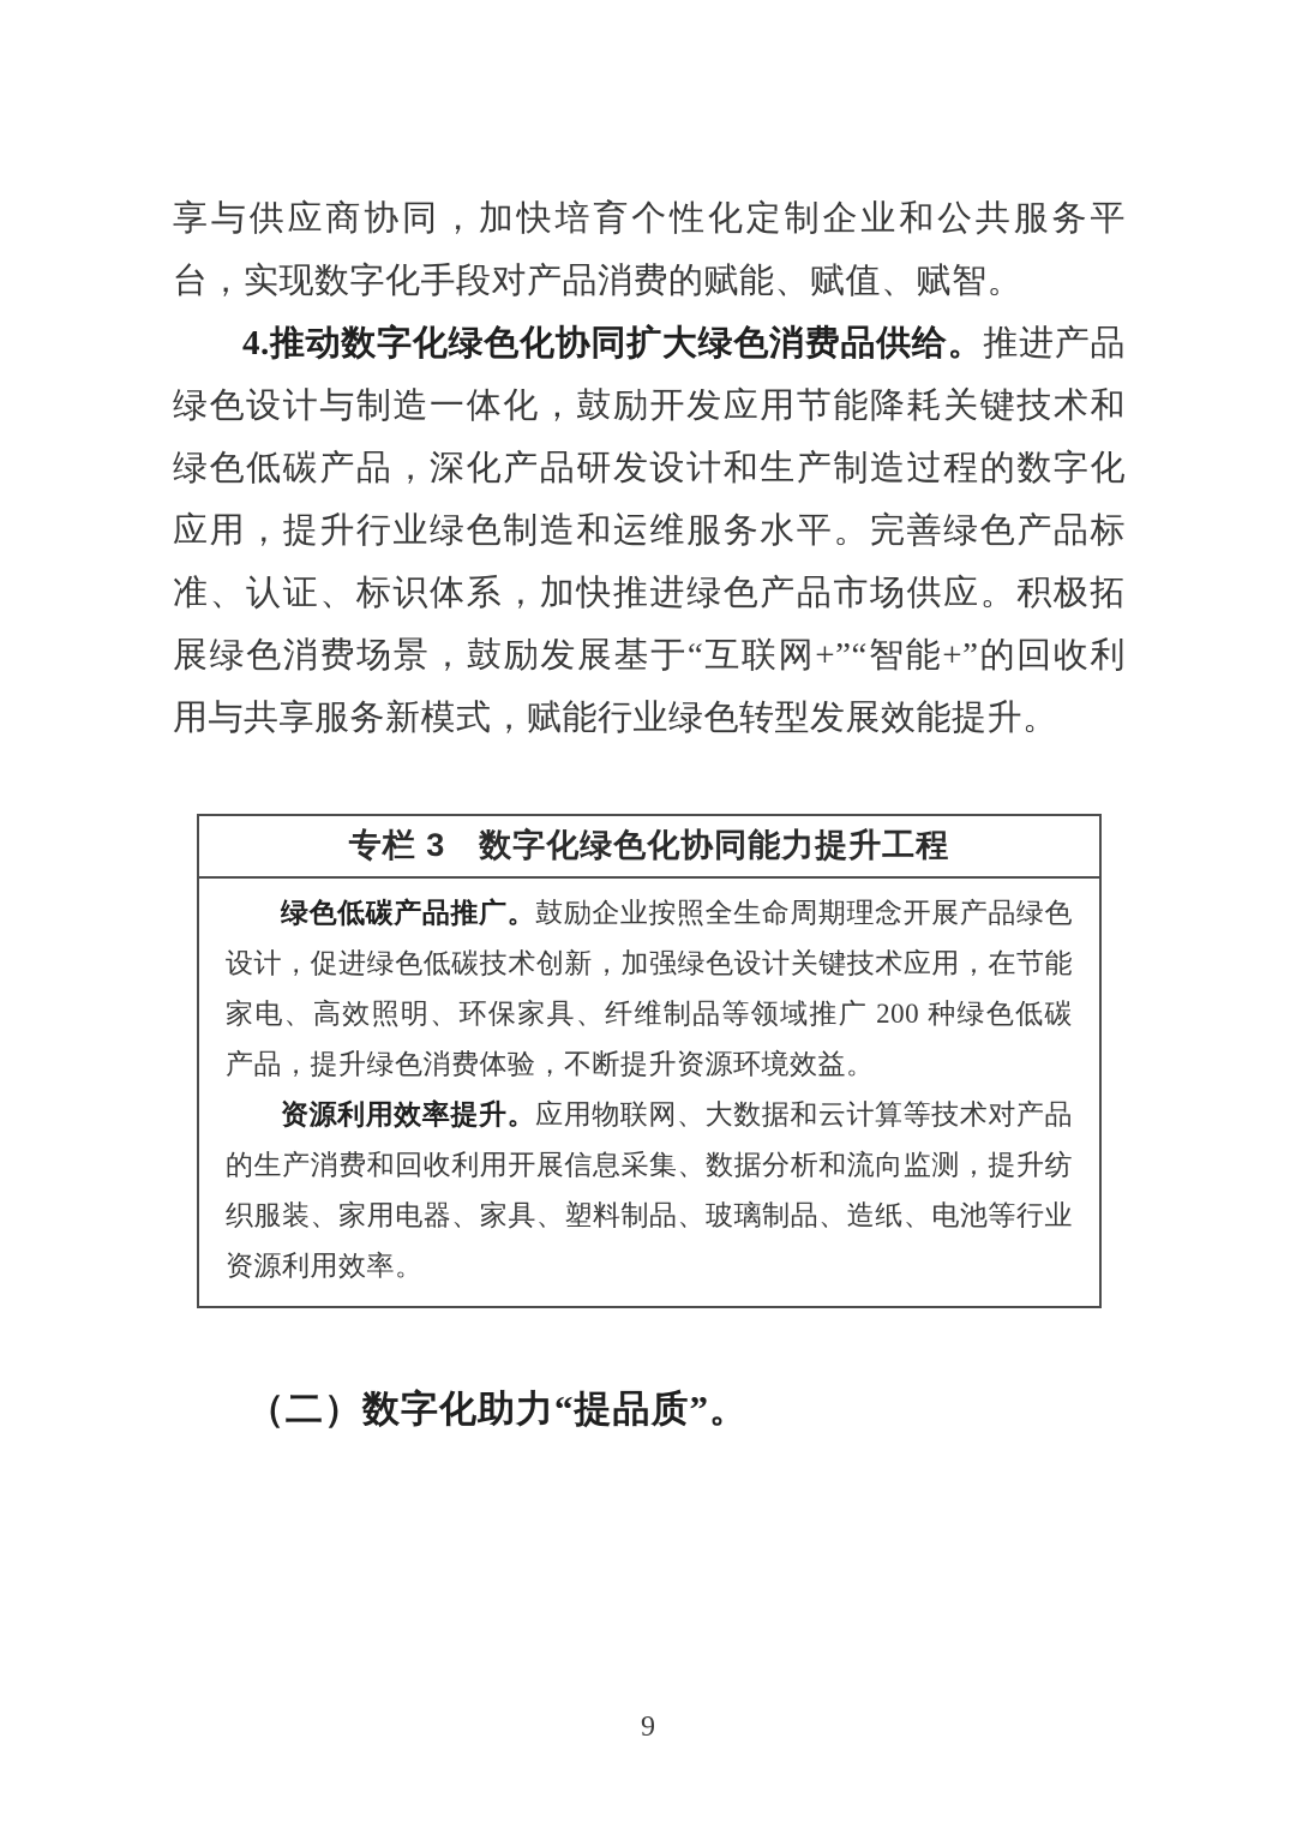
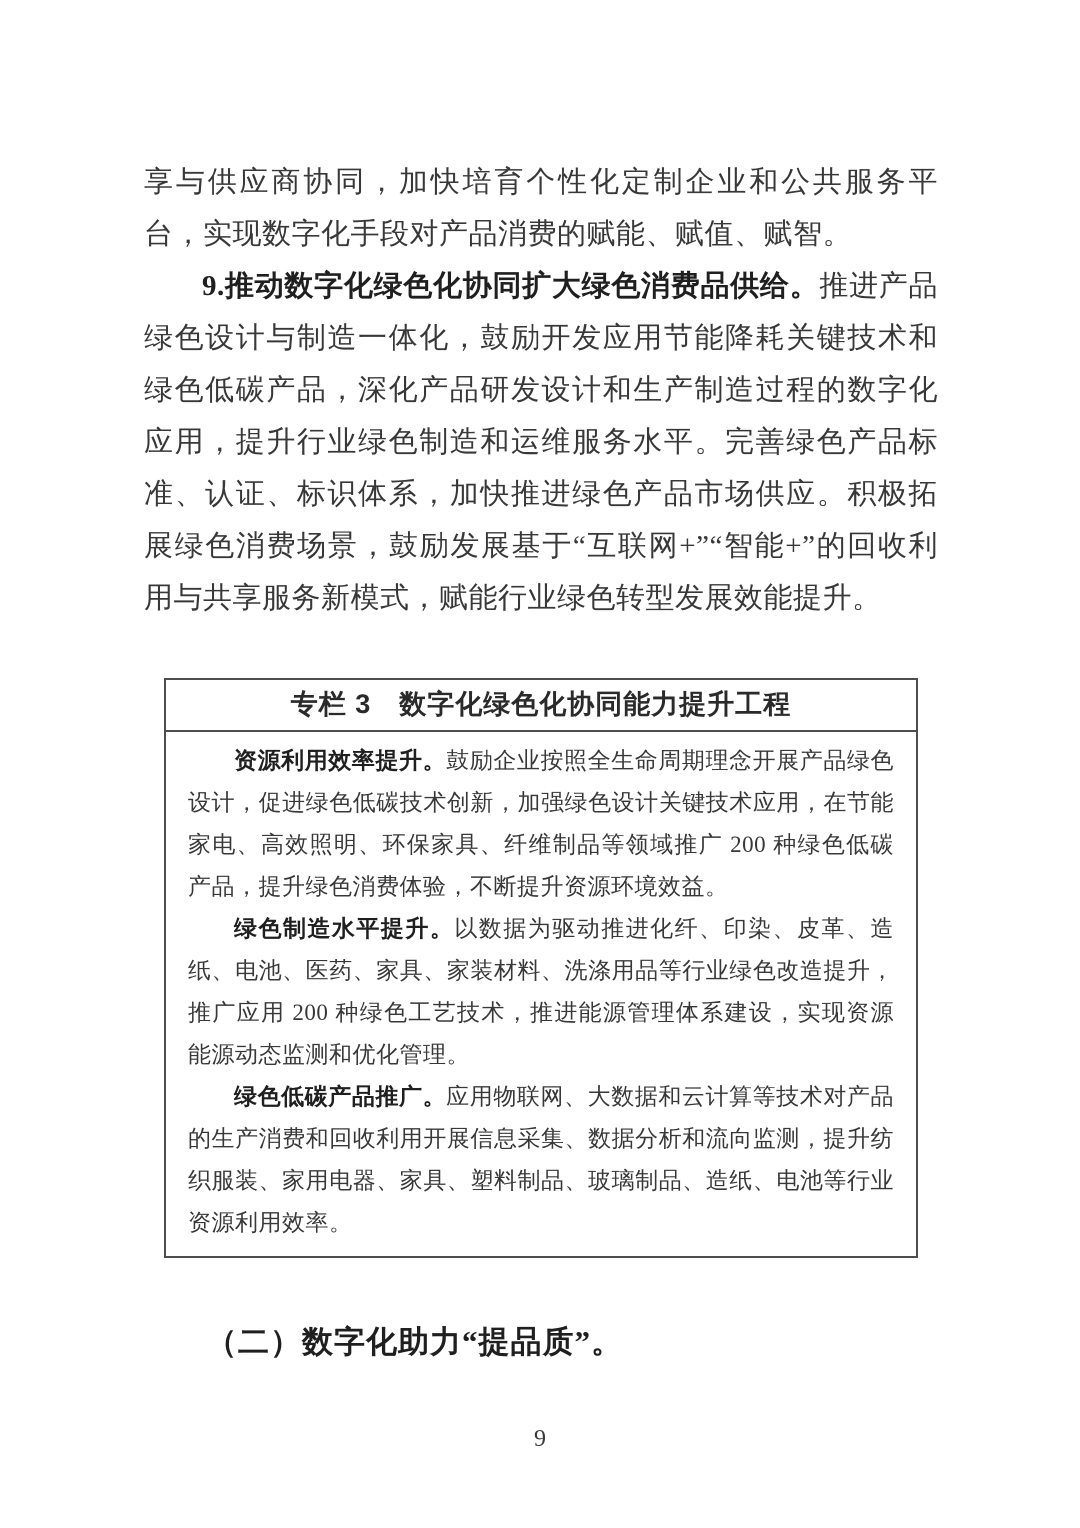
  享与供应商协同，加快培育个性化定制企业和公共服务平台，实现数字化手段对产品消费的赋能、赋值、赋智。
- 4.推动数字化绿色化协同扩大绿色消费品供给。推进产品绿色设计与制造一体化，鼓励开发应用节能降耗关键技术和绿色低碳产品，深化产品研发设计和生产制造过程的数字化应用，提升行业绿色制造和运维服务水平。完善绿色产品标准、认证、标识体系，加快推进绿色产品市场供应。积极拓展绿色消费场景，鼓励发展基于“互联网+”“智能+”的回收利用与共享服务新模式，赋能行业绿色转型发展效能提升。
+ 9.推动数字化绿色化协同扩大绿色消费品供给。推进产品绿色设计与制造一体化，鼓励开发应用节能降耗关键技术和绿色低碳产品，深化产品研发设计和生产制造过程的数字化应用，提升行业绿色制造和运维服务水平。完善绿色产品标准、认证、标识体系，加快推进绿色产品市场供应。积极拓展绿色消费场景，鼓励发展基于“互联网+”“智能+”的回收利用与共享服务新模式，赋能行业绿色转型发展效能提升。
  专栏 3 数字化绿色化协同能力提升工程
- 绿色低碳产品推广。鼓励企业按照全生命周期理念开展产品绿色设计，促进绿色低碳技术创新，加强绿色设计关键技术应用，在节能家电、高效照明、环保家具、纤维制品等领域推广 200 种绿色低碳产品，提升绿色消费体验，不断提升资源环境效益。
+ 资源利用效率提升。鼓励企业按照全生命周期理念开展产品绿色设计，促进绿色低碳技术创新，加强绿色设计关键技术应用，在节能家电、高效照明、环保家具、纤维制品等领域推广 200 种绿色低碳产品，提升绿色消费体验，不断提升资源环境效益。
+ 绿色制造水平提升。以数据为驱动推进化纤、印染、皮革、造纸、电池、医药、家具、家装材料、洗涤用品等行业绿色改造提升，推广应用 200 种绿色工艺技术，推进能源管理体系建设，实现资源能源动态监测和优化管理。
- 资源利用效率提升。应用物联网、大数据和云计算等技术对产品的生产消费和回收利用开展信息采集、数据分析和流向监测，提升纺织服装、家用电器、家具、塑料制品、玻璃制品、造纸、电池等行业资源利用效率。
+ 绿色低碳产品推广。应用物联网、大数据和云计算等技术对产品的生产消费和回收利用开展信息采集、数据分析和流向监测，提升纺织服装、家用电器、家具、塑料制品、玻璃制品、造纸、电池等行业资源利用效率。
  （二）数字化助力“提品质”。
  9
